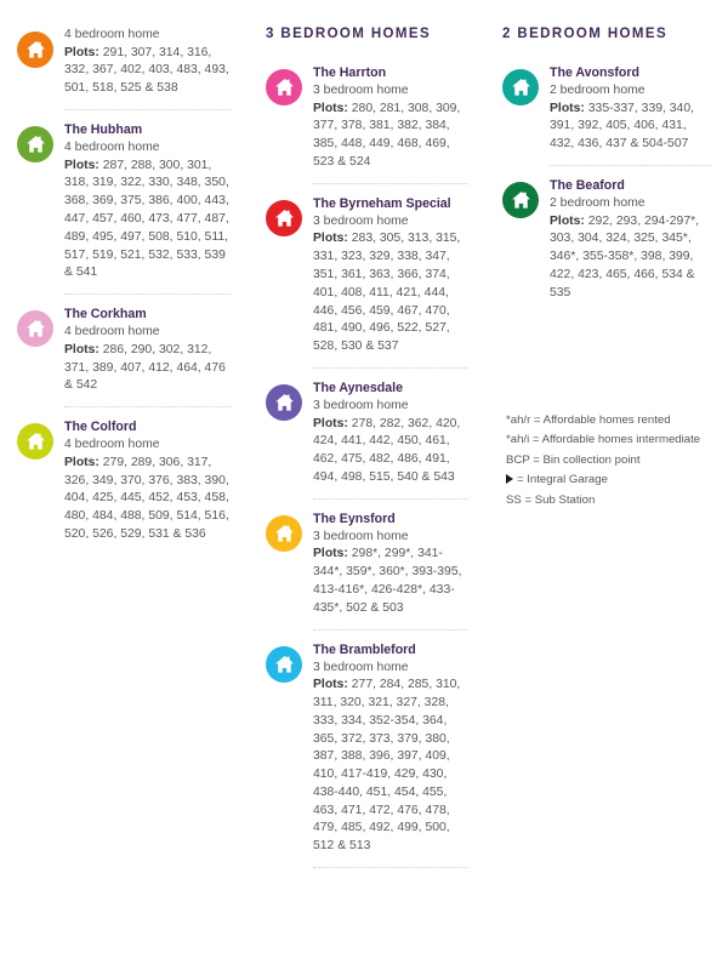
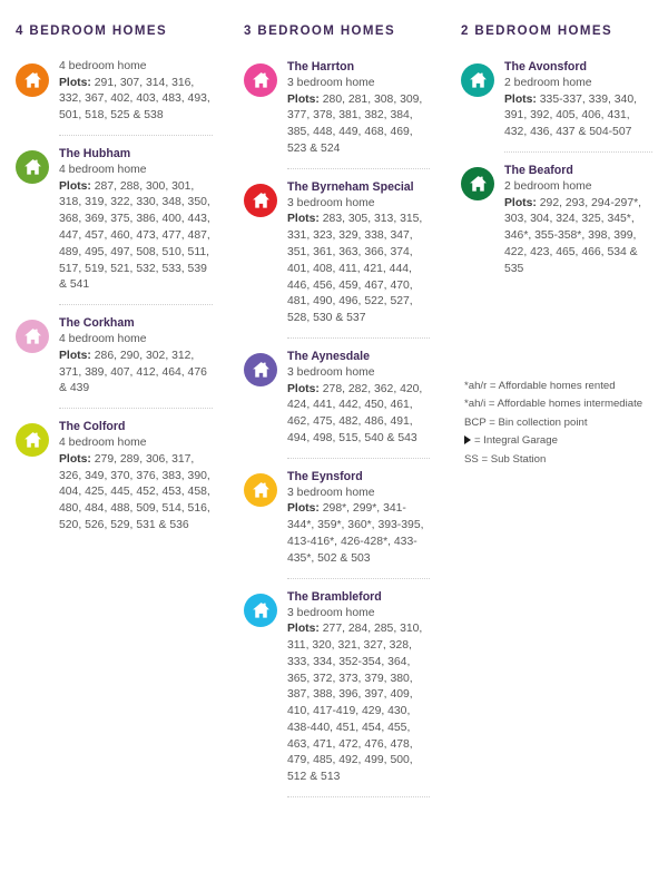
+ 4 BEDROOM HOMES
  4 bedroom home
  Plots: 291, 307, 314, 316, 332, 367, 402, 403, 483, 493, 501, 518, 525 & 538
  The Hubham
  4 bedroom home
  Plots: 287, 288, 300, 301, 318, 319, 322, 330, 348, 350, 368, 369, 375, 386, 400, 443, 447, 457, 460, 473, 477, 487, 489, 495, 497, 508, 510, 511, 517, 519, 521, 532, 533, 539 & 541
  The Corkham
  4 bedroom home
- Plots: 286, 290, 302, 312, 371, 389, 407, 412, 464, 476 & 542
+ Plots: 286, 290, 302, 312, 371, 389, 407, 412, 464, 476 & 439
  The Colford
  4 bedroom home
  Plots: 279, 289, 306, 317, 326, 349, 370, 376, 383, 390, 404, 425, 445, 452, 453, 458, 480, 484, 488, 509, 514, 516, 520, 526, 529, 531 & 536
  3 BEDROOM HOMES
  The Harrton
  3 bedroom home
  Plots: 280, 281, 308, 309, 377, 378, 381, 382, 384, 385, 448, 449, 468, 469, 523 & 524
  The Byrneham Special
  3 bedroom home
  Plots: 283, 305, 313, 315, 331, 323, 329, 338, 347, 351, 361, 363, 366, 374, 401, 408, 411, 421, 444, 446, 456, 459, 467, 470, 481, 490, 496, 522, 527, 528, 530 & 537
  The Aynesdale
  3 bedroom home
  Plots: 278, 282, 362, 420, 424, 441, 442, 450, 461, 462, 475, 482, 486, 491, 494, 498, 515, 540 & 543
  The Eynsford
  3 bedroom home
  Plots: 298*, 299*, 341-344*, 359*, 360*, 393-395, 413-416*, 426-428*, 433-435*, 502 & 503
  The Brambleford
  3 bedroom home
  Plots: 277, 284, 285, 310, 311, 320, 321, 327, 328, 333, 334, 352-354, 364, 365, 372, 373, 379, 380, 387, 388, 396, 397, 409, 410, 417-419, 429, 430, 438-440, 451, 454, 455, 463, 471, 472, 476, 478, 479, 485, 492, 499, 500, 512 & 513
  2 BEDROOM HOMES
  The Avonsford
  2 bedroom home
  Plots: 335-337, 339, 340, 391, 392, 405, 406, 431, 432, 436, 437 & 504-507
  The Beaford
  2 bedroom home
  Plots: 292, 293, 294-297*, 303, 304, 324, 325, 345*, 346*, 355-358*, 398, 399, 422, 423, 465, 466, 534 & 535
  *ah/r = Affordable homes rented
  *ah/i = Affordable homes intermediate
  BCP = Bin collection point
  = Integral Garage
  SS = Sub Station
